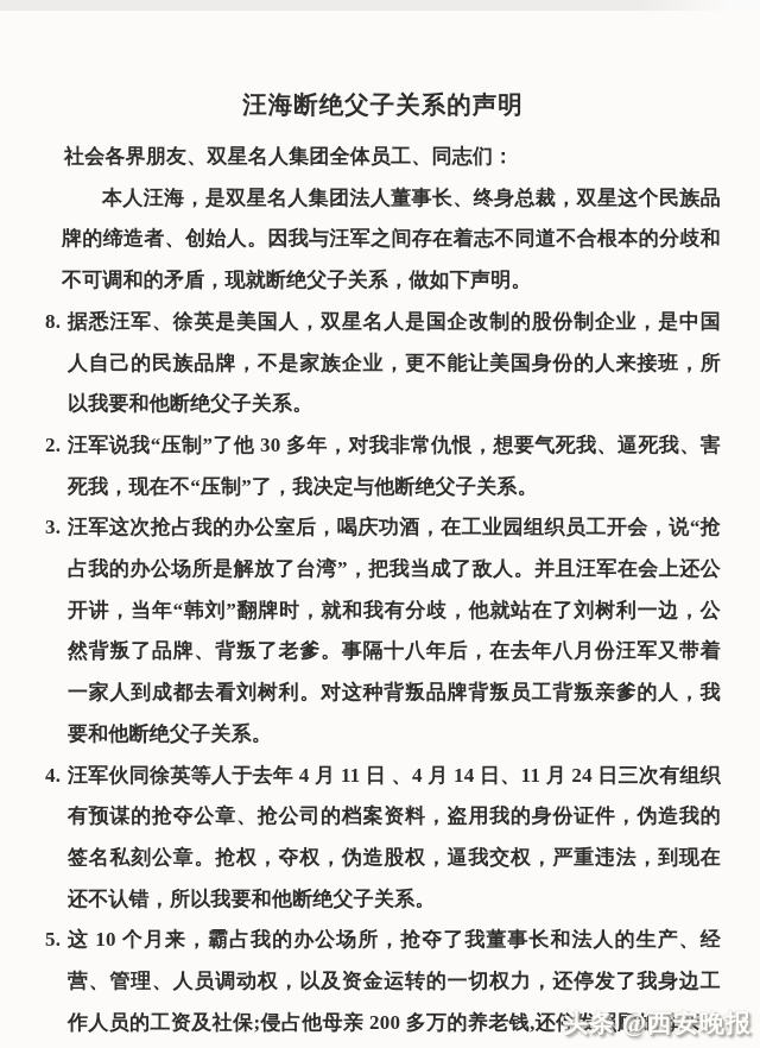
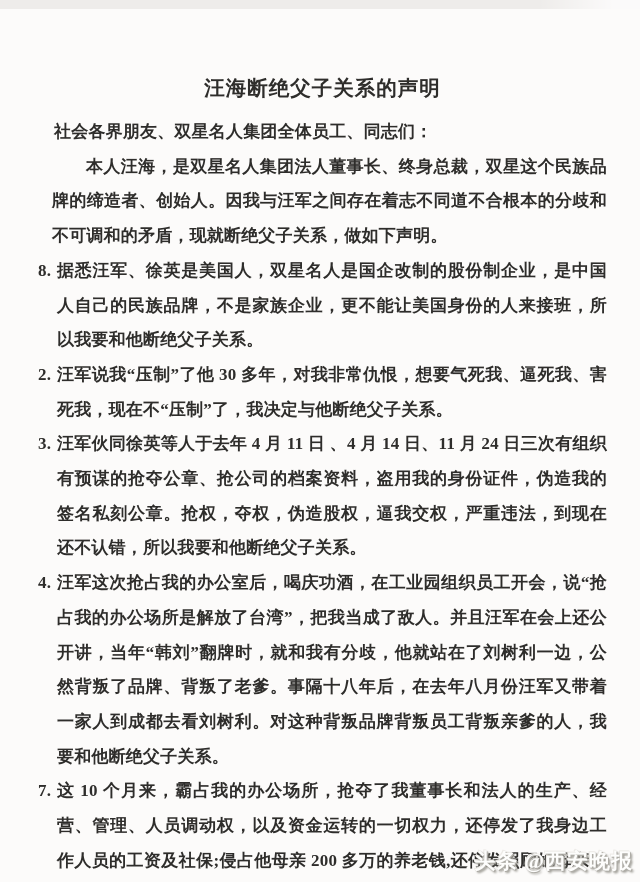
  汪海断绝父子关系的声明
  社会各界朋友、双星名人集团全体员工、同志们：
  本人汪海，是双星名人集团法人董事长、终身总裁，双星这个民族品牌的缔造者、创始人。因我与汪军之间存在着志不同道不合根本的分歧和不可调和的矛盾，现就断绝父子关系，做如下声明。
  8.
  据悉汪军、徐英是美国人，双星名人是国企改制的股份制企业，是中国人自己的民族品牌，不是家族企业，更不能让美国身份的人来接班，所以我要和他断绝父子关系。
  2.
  汪军说我“压制”了他 30 多年，对我非常仇恨，想要气死我、逼死我、害死我，现在不“压制”了，我决定与他断绝父子关系。
  3.
- 汪军这次抢占我的办公室后，喝庆功酒，在工业园组织员工开会，说“抢占我的办公场所是解放了台湾”，把我当成了敌人。并且汪军在会上还公开讲，当年“韩刘”翻牌时，就和我有分歧，他就站在了刘树利一边，公然背叛了品牌、背叛了老爹。事隔十八年后，在去年八月份汪军又带着一家人到成都去看刘树利。对这种背叛品牌背叛员工背叛亲爹的人，我要和他断绝父子关系。
+ 汪军伙同徐英等人于去年 4 月 11 日 、4 月 14 日、11 月 24 日三次有组织有预谋的抢夺公章、抢公司的档案资料，盗用我的身份证件，伪造我的签名私刻公章。抢权，夺权，伪造股权，逼我交权，严重违法，到现在还不认错，所以我要和他断绝父子关系。
  4.
- 汪军伙同徐英等人于去年 4 月 11 日 、4 月 14 日、11 月 24 日三次有组织有预谋的抢夺公章、抢公司的档案资料，盗用我的身份证件，伪造我的签名私刻公章。抢权，夺权，伪造股权，逼我交权，严重违法，到现在还不认错，所以我要和他断绝父子关系。
+ 汪军这次抢占我的办公室后，喝庆功酒，在工业园组织员工开会，说“抢占我的办公场所是解放了台湾”，把我当成了敌人。并且汪军在会上还公开讲，当年“韩刘”翻牌时，就和我有分歧，他就站在了刘树利一边，公然背叛了品牌、背叛了老爹。事隔十八年后，在去年八月份汪军又带着一家人到成都去看刘树利。对这种背叛品牌背叛员工背叛亲爹的人，我要和他断绝父子关系。
- 5.
+ 7.
  这 10 个月来，霸占我的办公场所，抢夺了我董事长和法人的生产、经营、管理、人员调动权，以及资金运转的一切权力，还停发了我身边工作人员的工资及社保;侵占他母亲 200 多万的养老钱,还停发照顾她母亲的
  头条 @西安晚报
